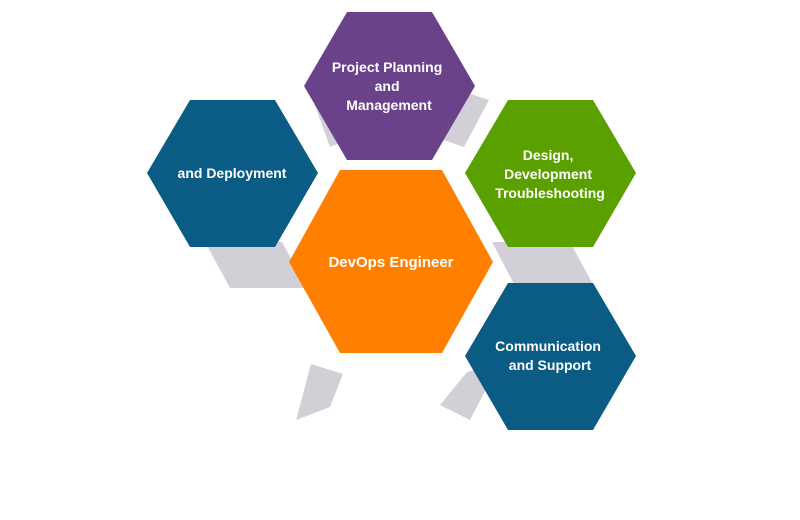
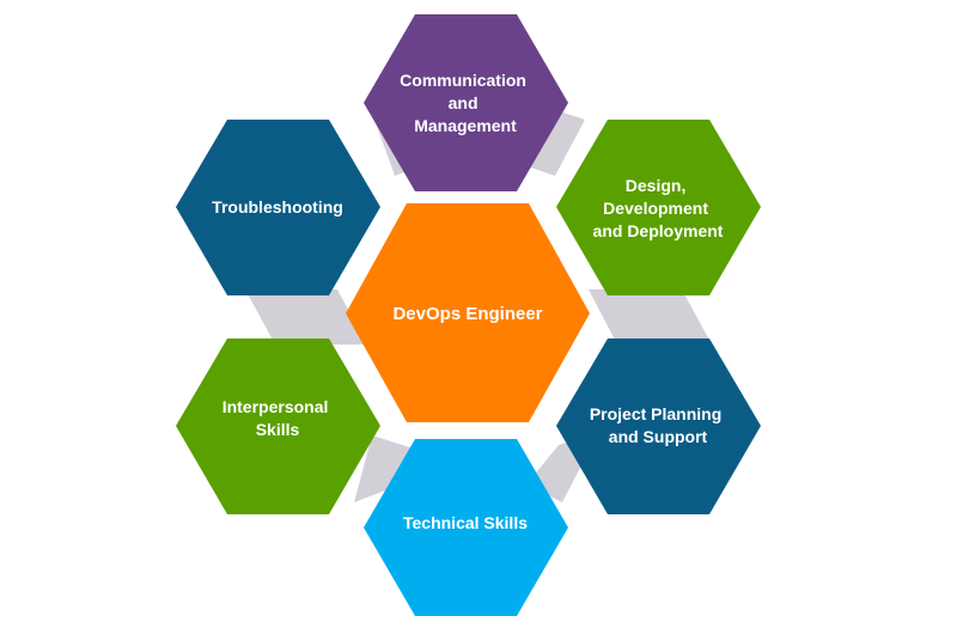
- Project Planning and Management
+ Communication and Management
- Design, Development Troubleshooting
+ Design, Development and Deployment
- Communication and Support
+ Project Planning and Support
+ Technical Skills
+ Interpersonal Skills
- and Deployment
+ Troubleshooting
  DevOps Engineer
